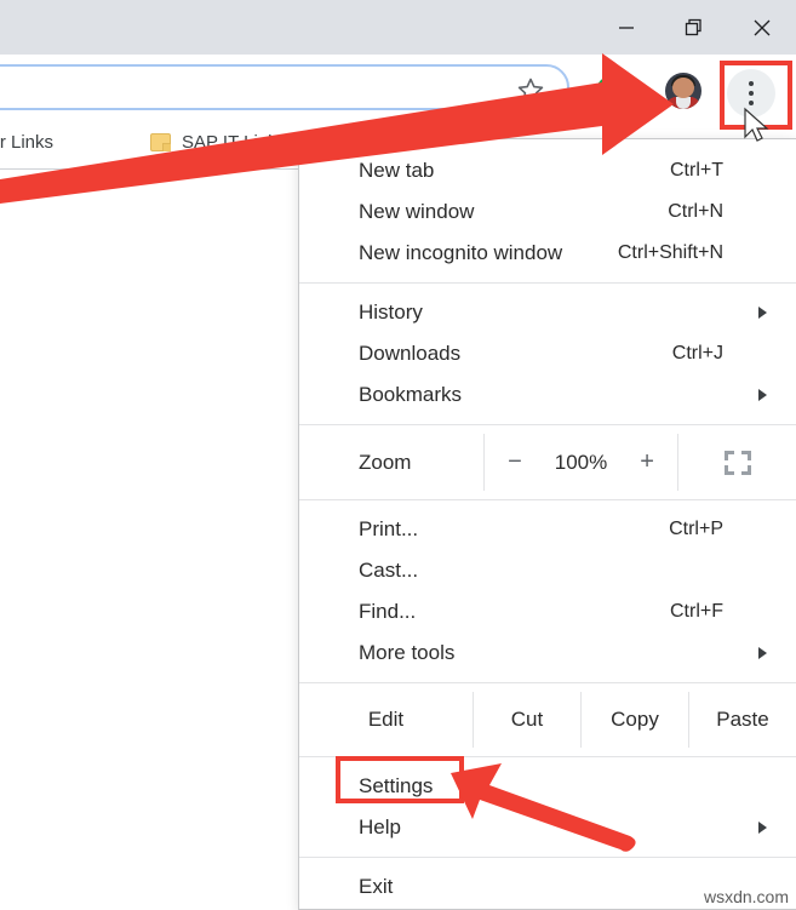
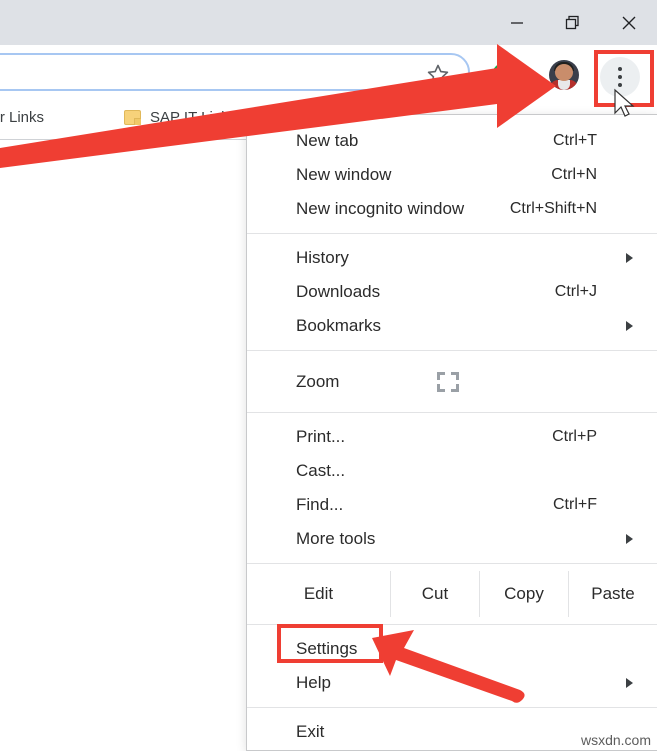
  r Links
  New tab
  Ctrl+T
  New window
  Ctrl+N
  New incognito window
  Ctrl+Shift+N
  History
  Downloads
  Ctrl+J
  Bookmarks
  Zoom
- −
- 100%
- +
  Print...
  Ctrl+P
  Cast...
  Find...
  Ctrl+F
  More tools
  Edit
  Cut
  Copy
  Paste
  Settings
  Help
  Exit
  wsxdn.com
